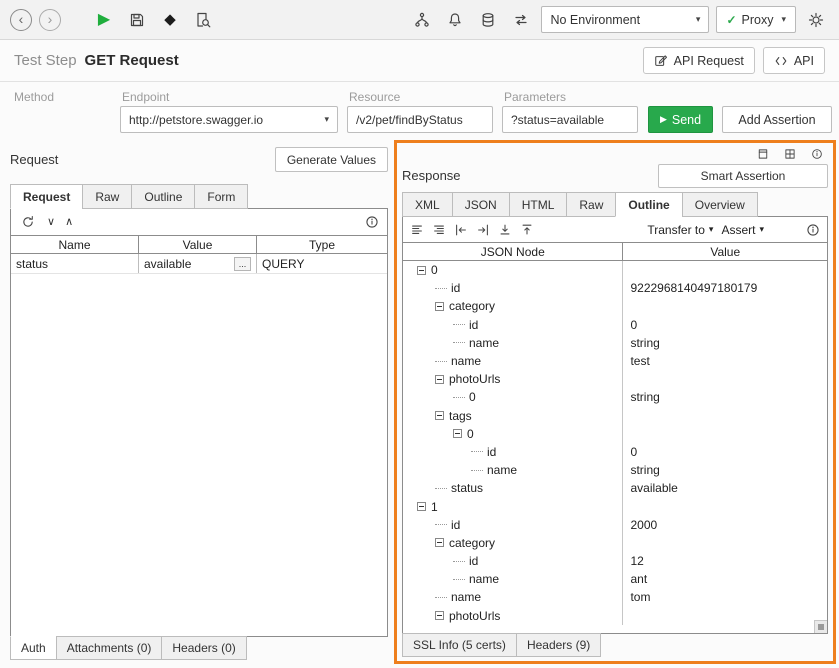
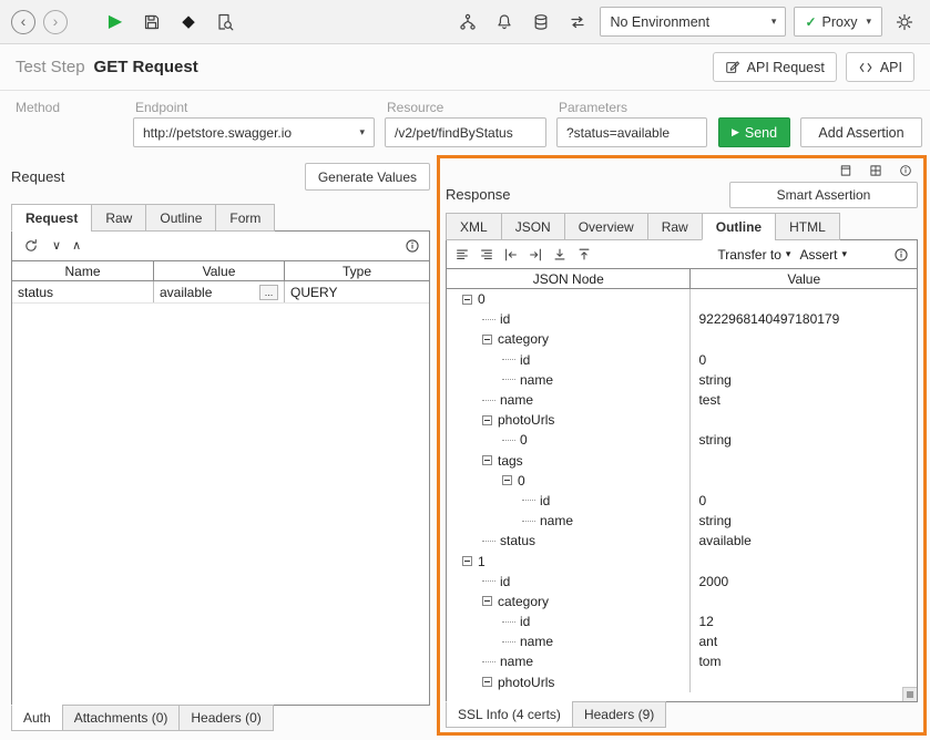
  ‹
  ›
  ▶
  ◆
  No Environment
  ▾
  ✓
  Proxy
  ▾
  Test Step
  GET Request
  API Request
  API
  Method
  Endpoint
  Resource
  Parameters
  http://petstore.swagger.io
  ▾
  /v2/pet/findByStatus
  ?status=available
  ▶
  Send
  Add Assertion
  Request
  Generate Values
  Request
  Raw
  Outline
  Form
  ∨
  ∧
  Name
  Value
  Type
  status
  available
  ...
  QUERY
  Auth
  Attachments (0)
  Headers (0)
  Response
  Smart Assertion
  XML
  JSON
- HTML
+ Overview
  Raw
  Outline
- Overview
+ HTML
  Transfer to
  ▾
  Assert
  ▾
  JSON Node
  Value
  0
  id
  9222968140497180179
  category
  id
  0
  name
  string
  name
  test
  photoUrls
  0
  string
  tags
  0
  id
  0
  name
  string
  status
  available
  1
  id
  2000
  category
  id
  12
  name
  ant
  name
  tom
  photoUrls
- SSL Info (5 certs)
+ SSL Info (4 certs)
  Headers (9)
